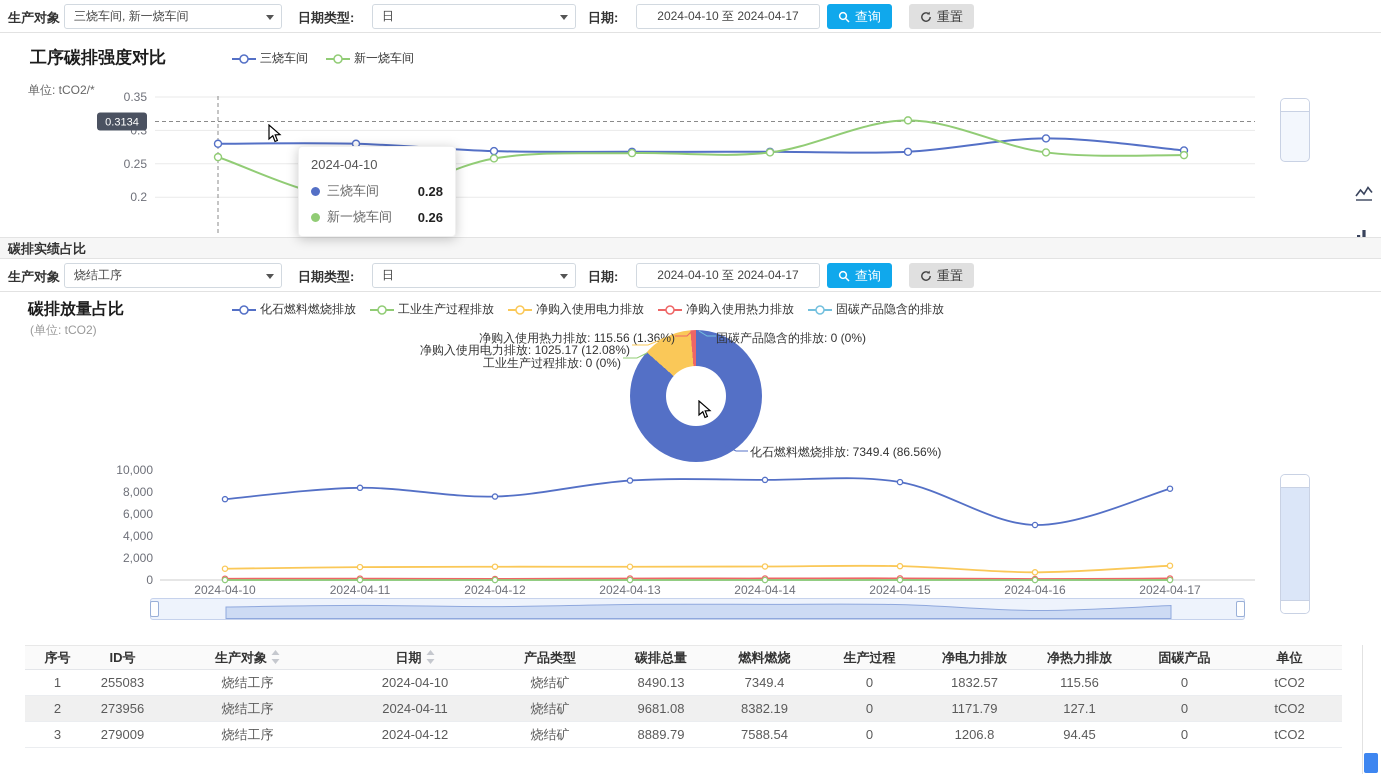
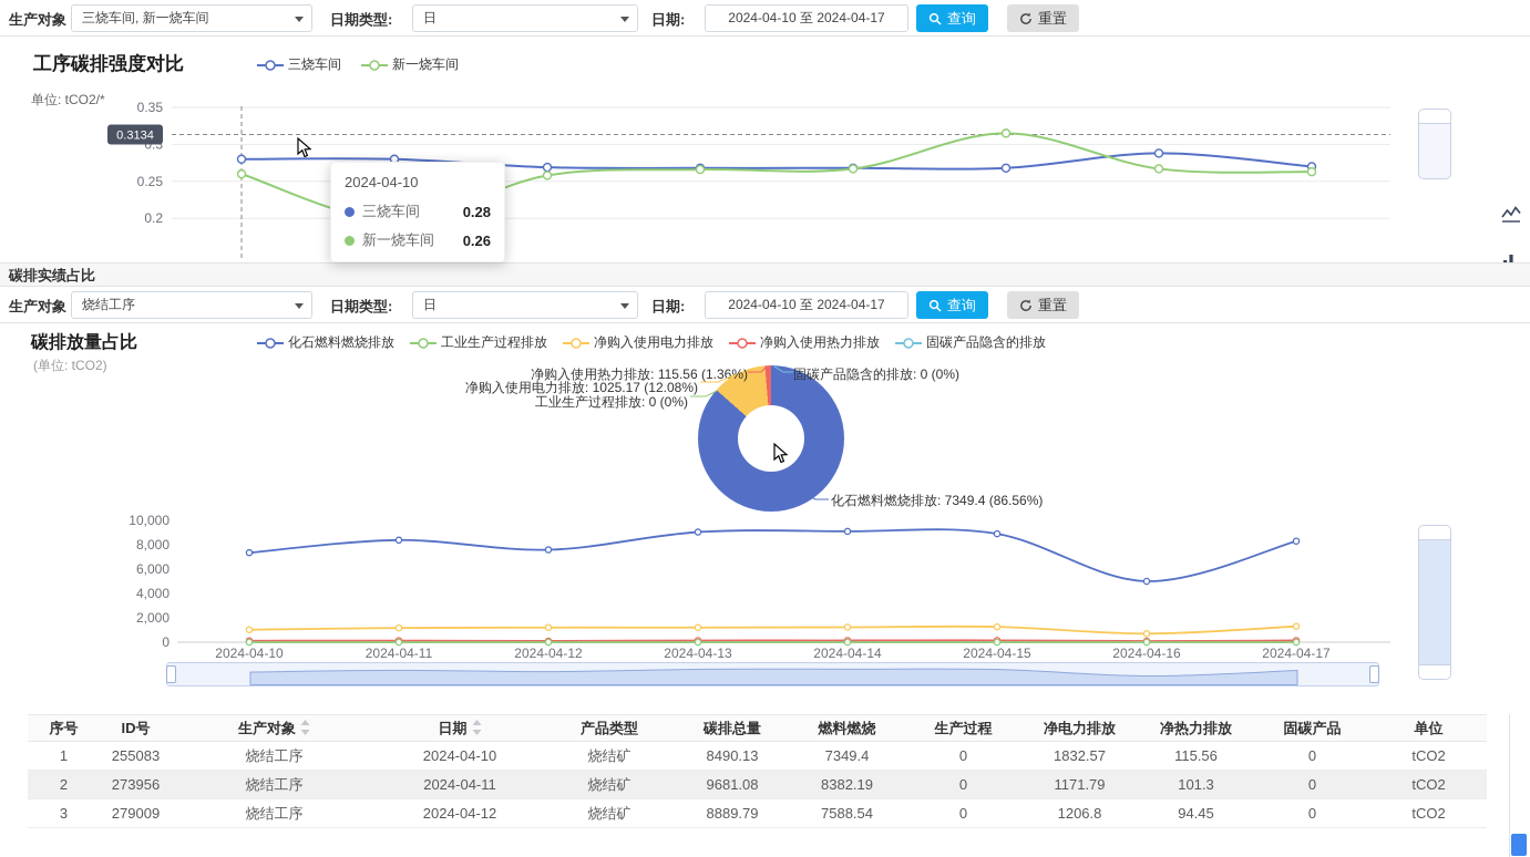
  生产对象
  三烧车间, 新一烧车间
  日期类型:
  日
  日期:
  2024-04-10 至 2024-04-17
  查询
  重置
  工序碳排强度对比
  单位: tCO2/*
  三烧车间
  新一烧车间
  0.2
  0.25
  0.35
  0.3134
  2024-04-10
  三烧车间
  0.28
  新一烧车间
  0.26
  碳排实绩占比
  生产对象
  烧结工序
  日期类型:
  日
  日期:
  2024-04-10 至 2024-04-17
  查询
  重置
  碳排放量占比
  (单位: tCO2)
  化石燃料燃烧排放
  工业生产过程排放
  净购入使用电力排放
  净购入使用热力排放
  固碳产品隐含的排放
  净购入使用热力排放: 115.56 (1.36%)
  固碳产品隐含的排放: 0 (0%)
  净购入使用电力排放: 1025.17 (12.08%)
  工业生产过程排放: 0 (0%)
  化石燃料燃烧排放: 7349.4 (86.56%)
  0
  2,000
  4,000
  6,000
  8,000
  10,000
  2024-04-10
  2024-04-11
  2024-04-12
  2024-04-13
  2024-04-14
  2024-04-15
  2024-04-16
  2024-04-17
  序号	ID号	生产对象	日期	产品类型	碳排总量	燃料燃烧	生产过程	净电力排放	净热力排放	固碳产品	单位
  1	255083	烧结工序	2024-04-10	烧结矿	8490.13	7349.4	0	1832.57	115.56	0	tCO2
- 2	273956	烧结工序	2024-04-11	烧结矿	9681.08	8382.19	0	1171.79	127.1	0	tCO2
+ 2	273956	烧结工序	2024-04-11	烧结矿	9681.08	8382.19	0	1171.79	101.3	0	tCO2
  3	279009	烧结工序	2024-04-12	烧结矿	8889.79	7588.54	0	1206.8	94.45	0	tCO2
